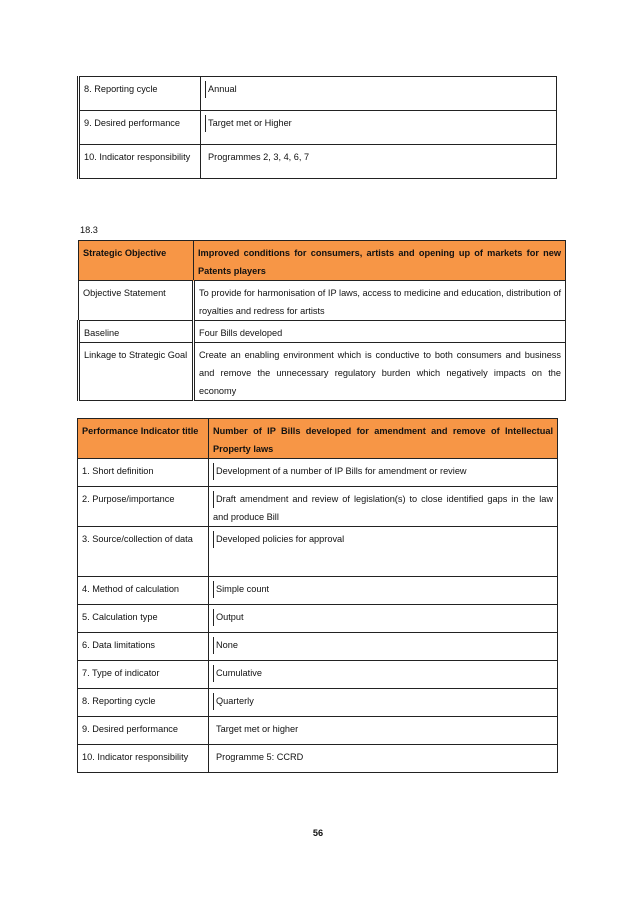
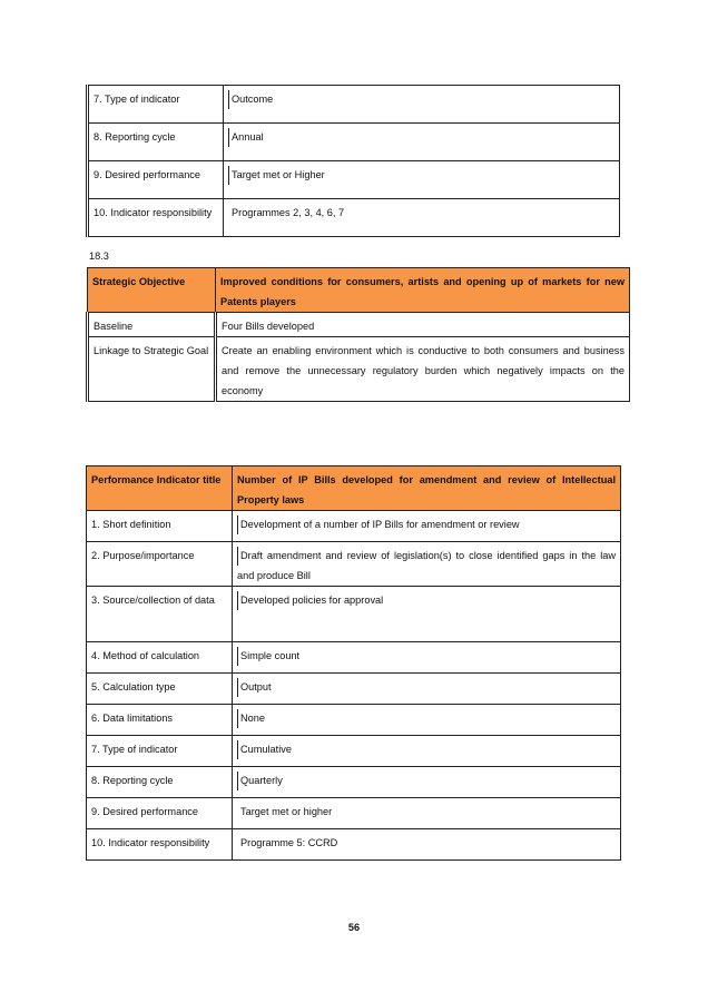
+ 7. Type of indicator	Outcome
  8. Reporting cycle	Annual
  9. Desired performance	Target met or Higher
  10. Indicator responsibility	Programmes 2, 3, 4, 6, 7
  18.3
  Strategic Objective	Improved conditions for consumers, artists and opening up of markets for new Patents players
- Objective Statement	To provide for harmonisation of IP laws, access to medicine and education, distribution of royalties and redress for artists
  Baseline	Four Bills developed
  Linkage to Strategic Goal	Create an enabling environment which is conductive to both consumers and business and remove the unnecessary regulatory burden which negatively impacts on the economy
- Performance Indicator title	Number of IP Bills developed for amendment and remove of Intellectual Property laws
+ Performance Indicator title	Number of IP Bills developed for amendment and review of Intellectual Property laws
  1. Short definition	Development of a number of IP Bills for amendment or review
  2. Purpose/importance	Draft amendment and review of legislation(s) to close identified gaps in the law and produce Bill
  3. Source/collection of data	Developed policies for approval
  4. Method of calculation	Simple count
  5. Calculation type	Output
  6. Data limitations	None
  7. Type of indicator	Cumulative
  8. Reporting cycle	Quarterly
  9. Desired performance	Target met or higher
  10. Indicator responsibility	Programme 5: CCRD
  56
